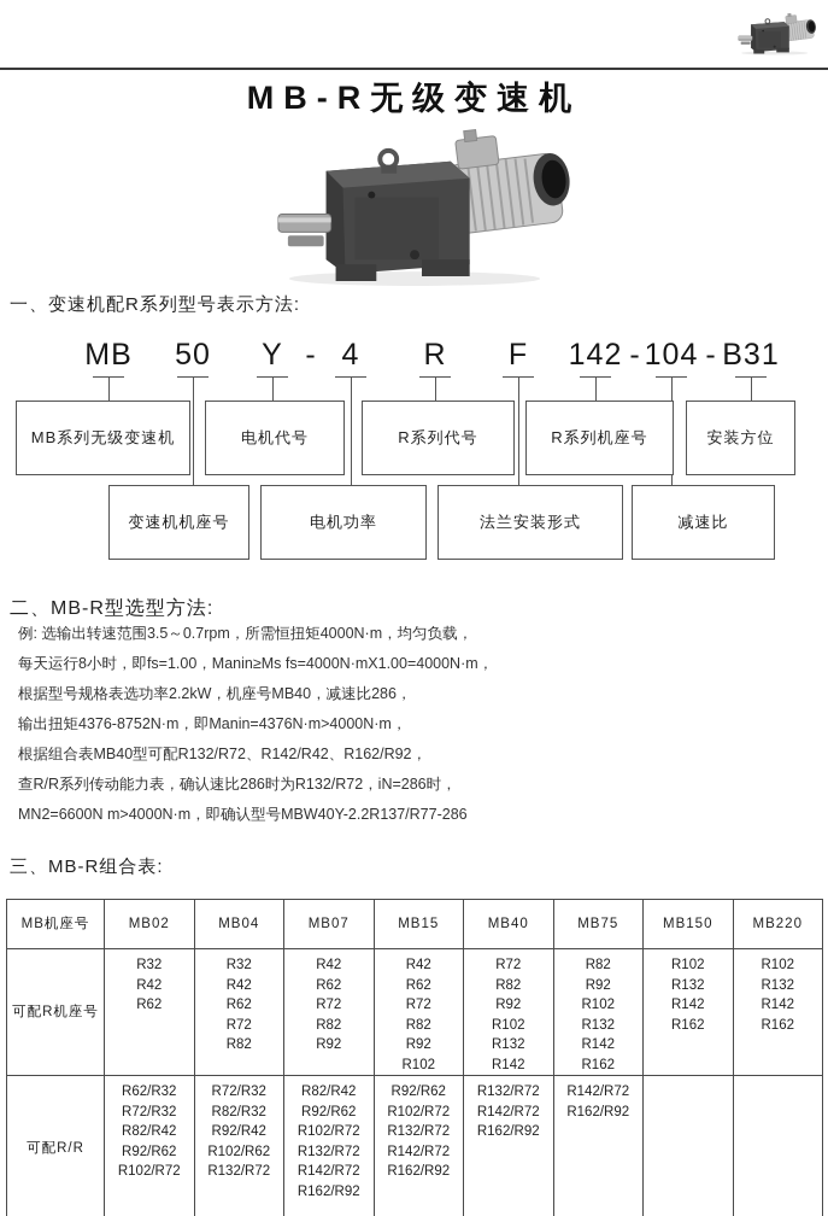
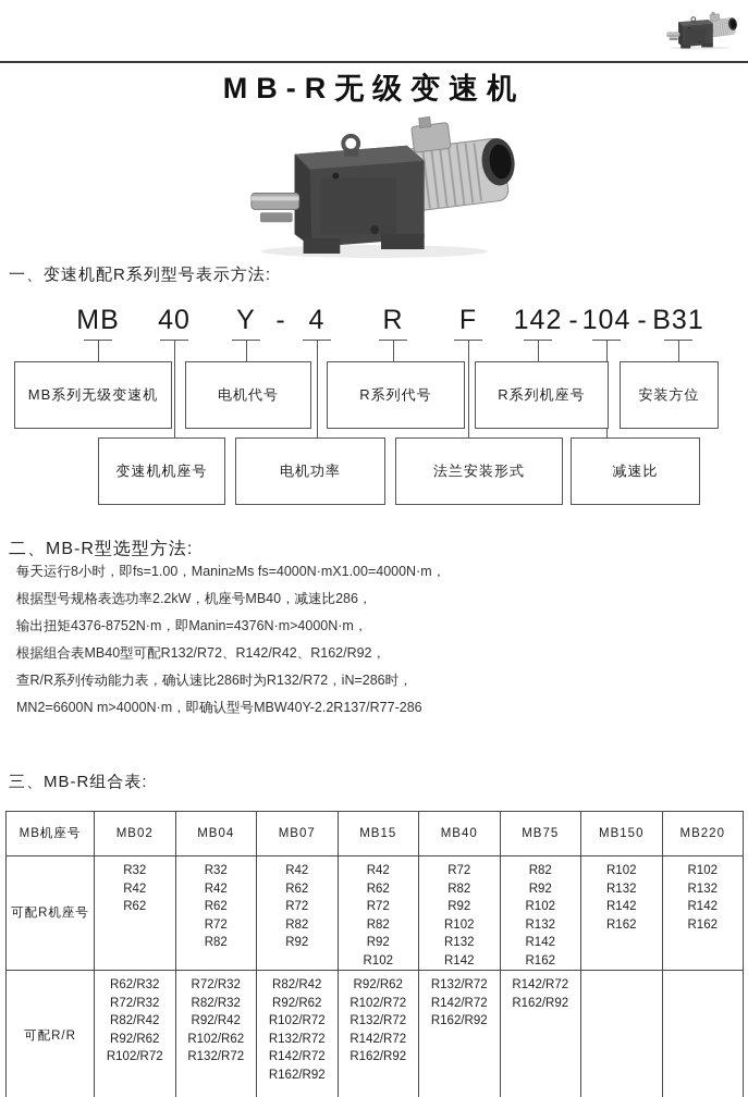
  MB-R无级变速机
  一、变速机配R系列型号表示方法:
  MB
- 50
+ 40
  Y
  -
  4
  R
  F
  142
  -
  104
  -
  B31
  MB系列无级变速机
  电机代号
  R系列代号
  R系列机座号
  安装方位
  变速机机座号
  电机功率
  法兰安装形式
  减速比
  二、MB-R型选型方法:
- 例: 选输出转速范围3.5～0.7rpm，所需恒扭矩4000N·m，均匀负载，
  每天运行8小时，即fs=1.00，Manin≥Ms fs=4000N·mX1.00=4000N·m，
  根据型号规格表选功率2.2kW，机座号MB40，减速比286，
  输出扭矩4376-8752N·m，即Manin=4376N·m>4000N·m，
  根据组合表MB40型可配R132/R72、R142/R42、R162/R92，
  查R/R系列传动能力表，确认速比286时为R132/R72，iN=286时，
  MN2=6600N m>4000N·m，即确认型号MBW40Y-2.2R137/R77-286
  三、MB-R组合表:
  MB机座号	MB02	MB04	MB07	MB15	MB40	MB75	MB150	MB220
  可配R机座号	R32 R42 R62	R32 R42 R62 R72 R82	R42 R62 R72 R82 R92	R42 R62 R72 R82 R92 R102	R72 R82 R92 R102 R132 R142	R82 R92 R102 R132 R142 R162	R102 R132 R142 R162	R102 R132 R142 R162
  可配R/R	R62/R32 R72/R32 R82/R42 R92/R62 R102/R72	R72/R32 R82/R32 R92/R42 R102/R62 R132/R72	R82/R42 R92/R62 R102/R72 R132/R72 R142/R72 R162/R92	R92/R62 R102/R72 R132/R72 R142/R72 R162/R92	R132/R72 R142/R72 R162/R92	R142/R72 R162/R92
